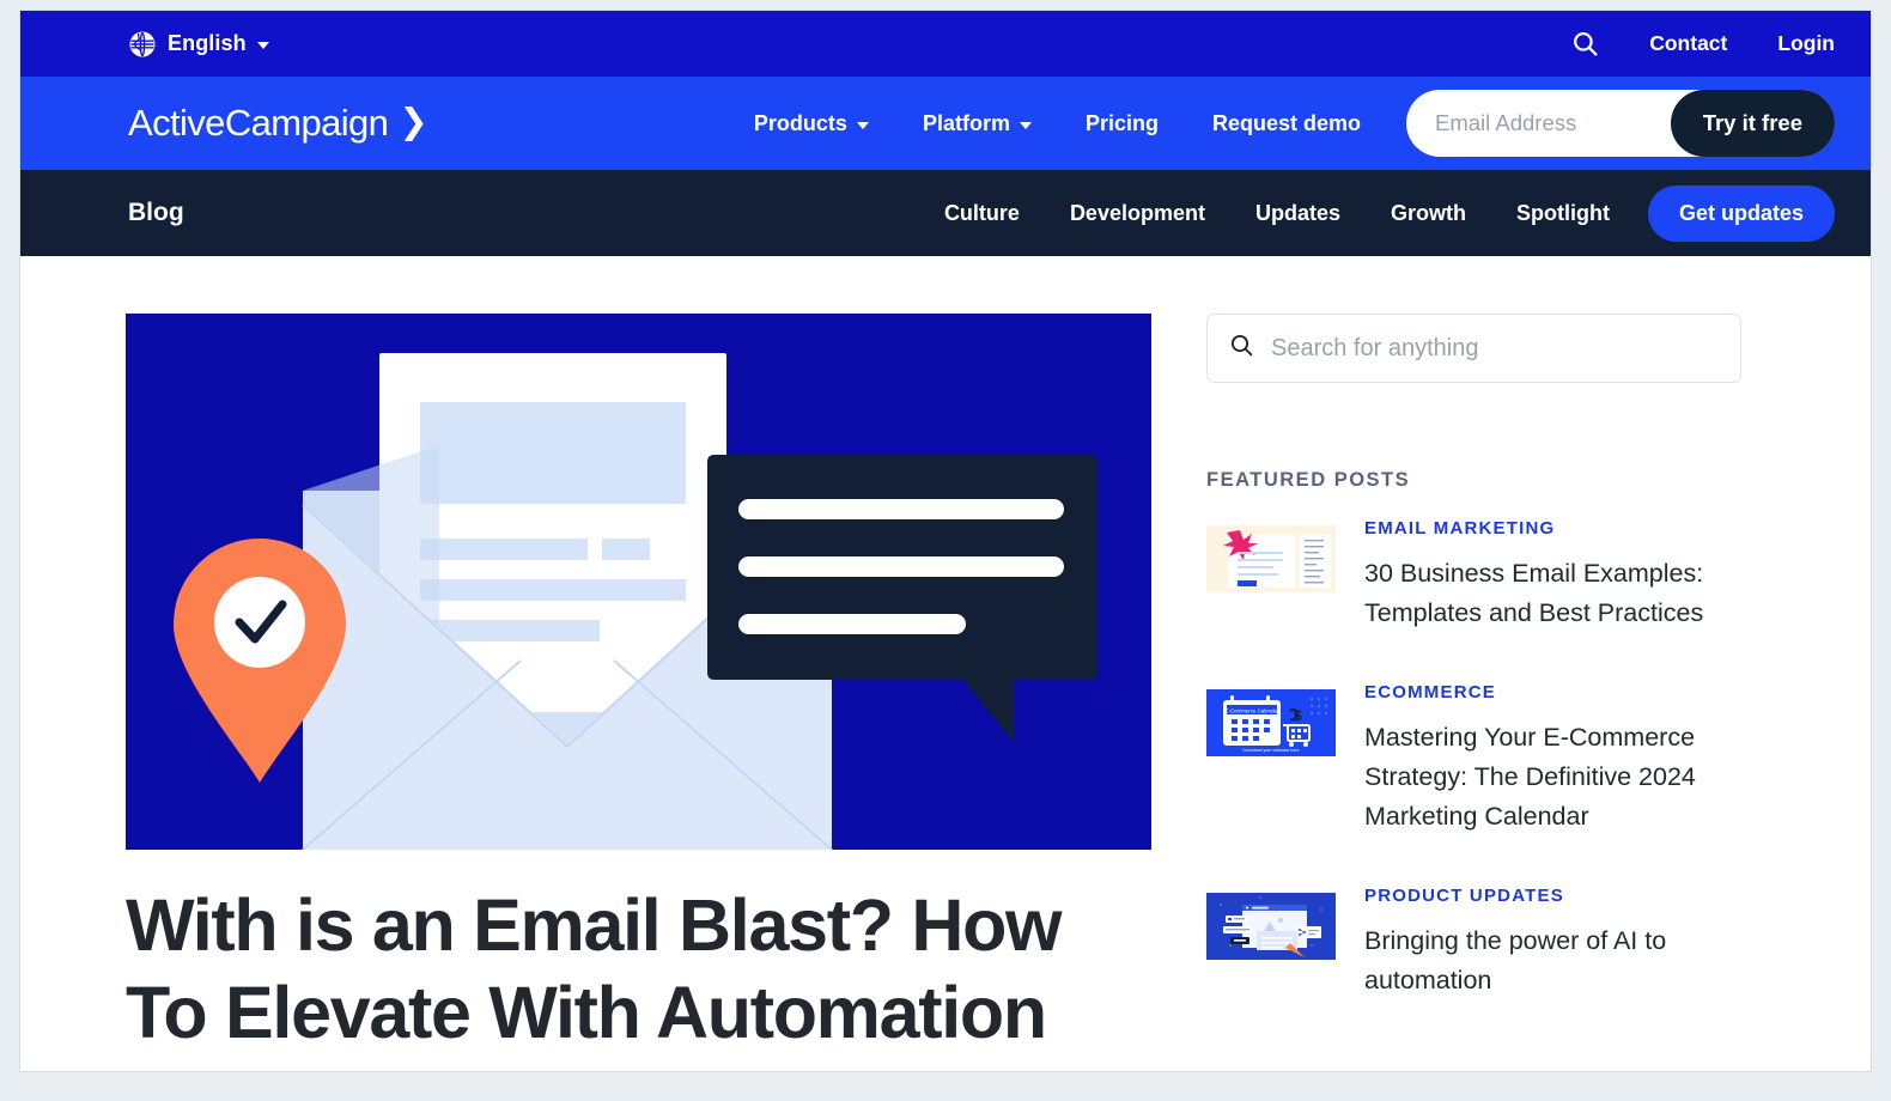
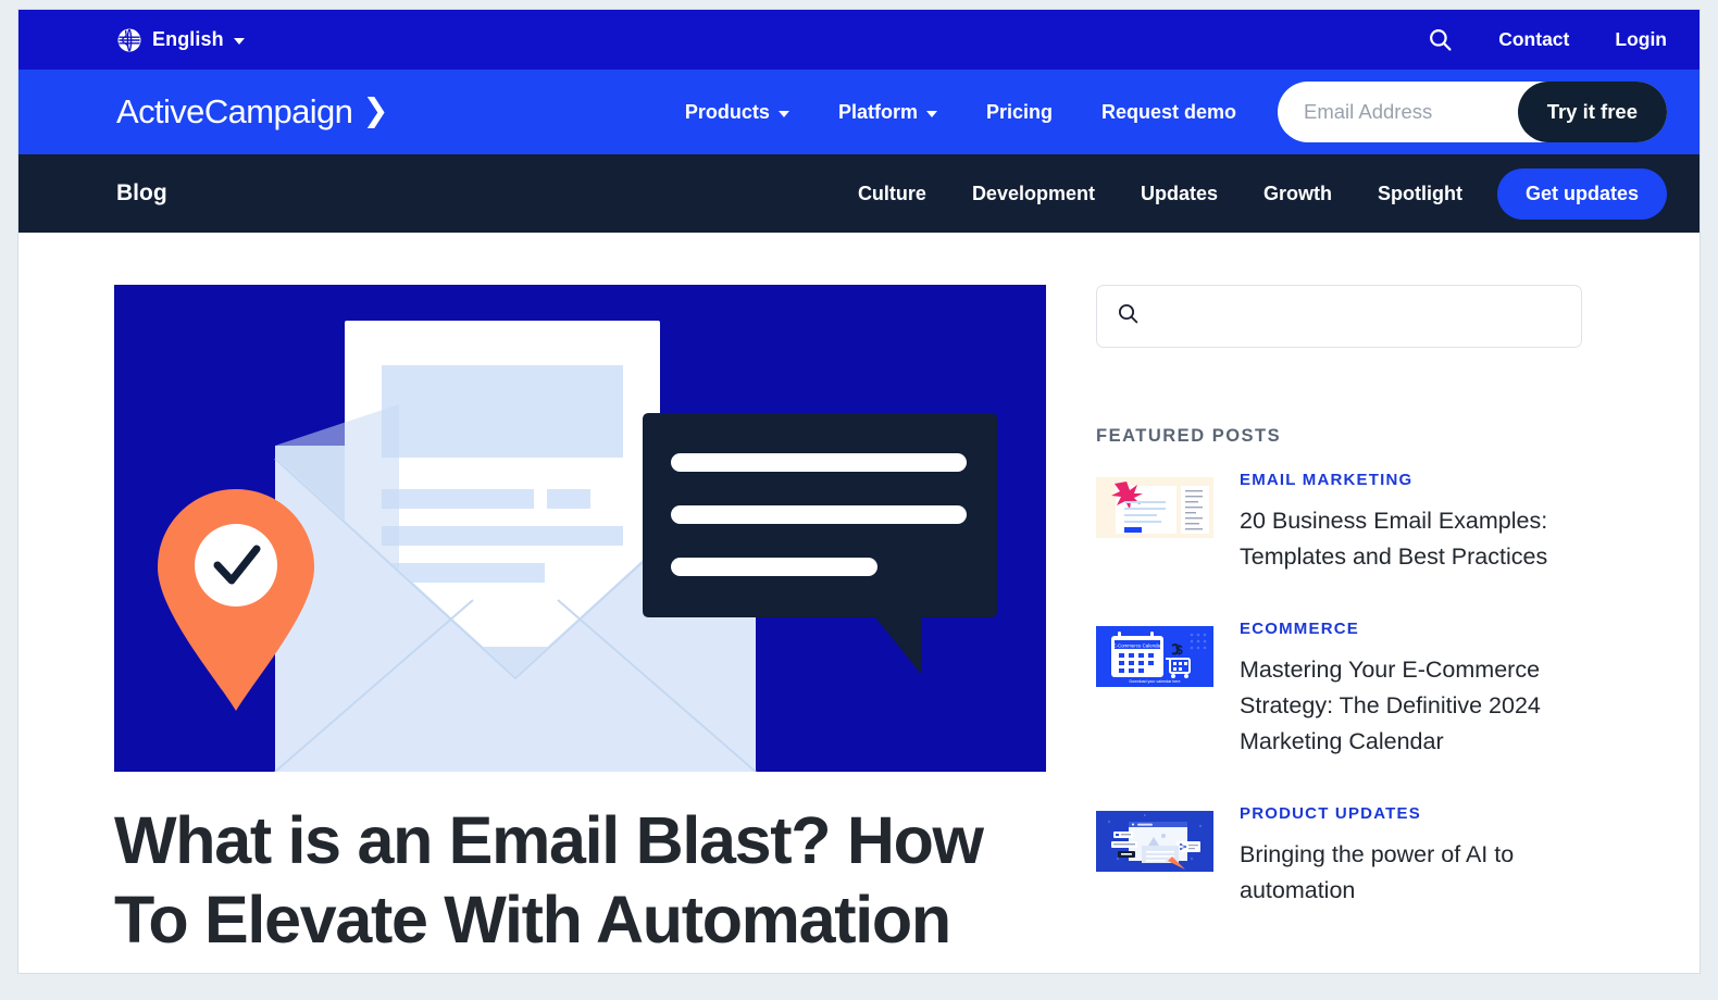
  English
  Contact
  Login
  ActiveCampaign
  ❯
  Products
  Platform
  Pricing
  Request demo
  Email Address
  Try it free
  Blog
  Culture
  Development
  Updates
  Growth
  Spotlight
  Get updates
- With is an Email Blast? How To Elevate With Automation
+ What is an Email Blast? How To Elevate With Automation
- Search for anything
  FEATURED POSTS
  EMAIL MARKETING
- 30 Business Email Examples: Templates and Best Practices
+ 20 Business Email Examples: Templates and Best Practices
  $
  ECOMMERCE
  Mastering Your E-Commerce Strategy: The Definitive 2024 Marketing Calendar
  PRODUCT UPDATES
  Bringing the power of AI to automation
